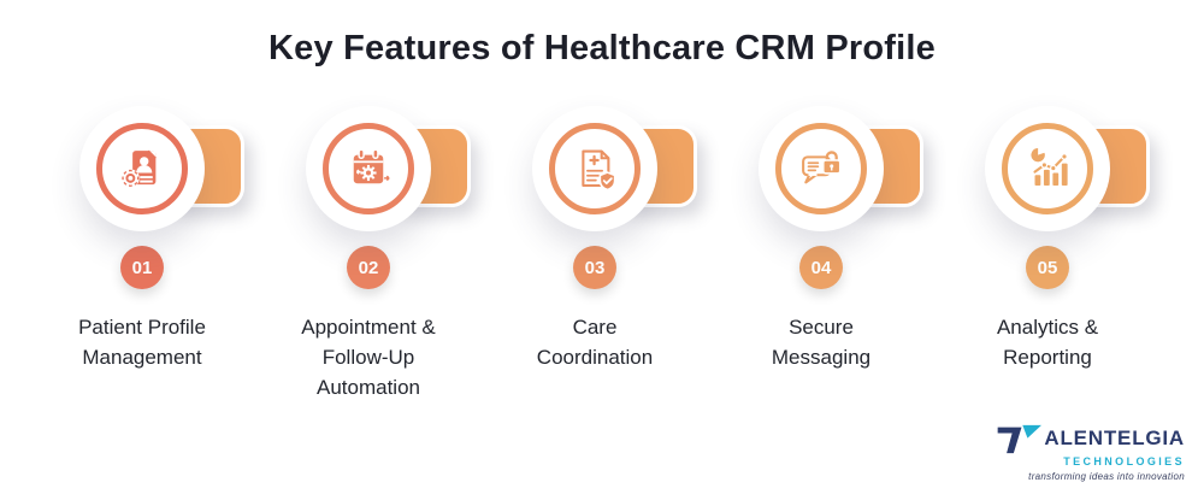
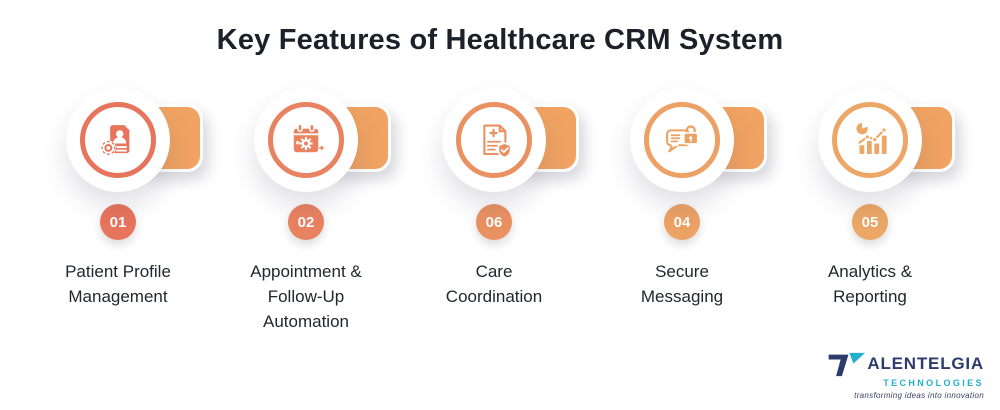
- Key Features of Healthcare CRM Profile
+ Key Features of Healthcare CRM System
  01
  Patient Profile
  Management
  02
  Appointment &
  Follow-Up
  Automation
- 03
+ 06
  Care
  Coordination
  04
  Secure
  Messaging
  05
  Analytics &
  Reporting
  ALENTELGIA
  TECHNOLOGIES
  transforming ideas into innovation
